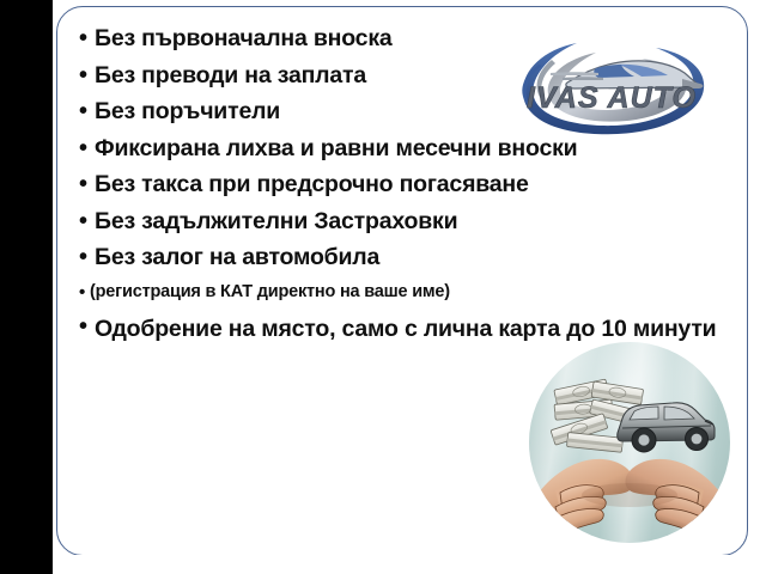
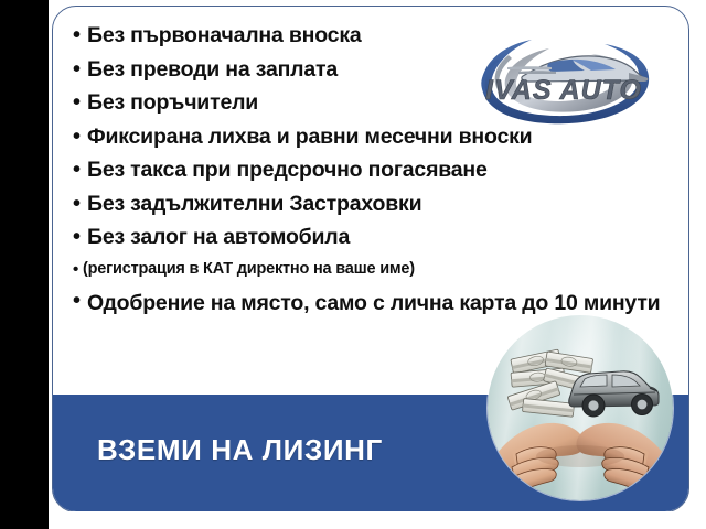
  •
  Без първоначална вноска
  •
  Без преводи на заплата
  •
  Без поръчители
  •
  Фиксирана лихва и равни месечни вноски
  •
  Без такса при предсрочно погасяване
  •
  Без задължителни Застраховки
  •
  Без залог на автомобила
  •
  (регистрация в КАТ директно на ваше име)
  •
  Одобрение на място, само с лична карта до 10 минути
  IVAS AUTO
+ ВЗЕМИ НА ЛИЗИНГ
